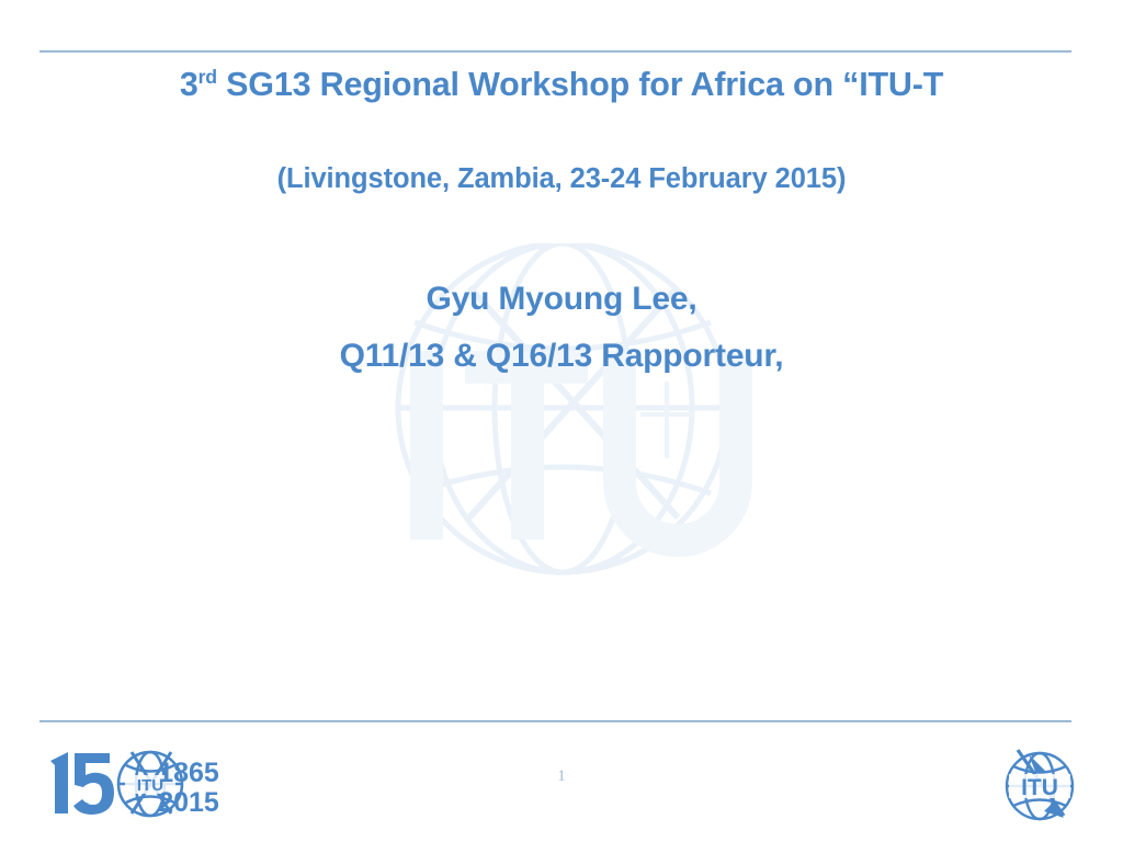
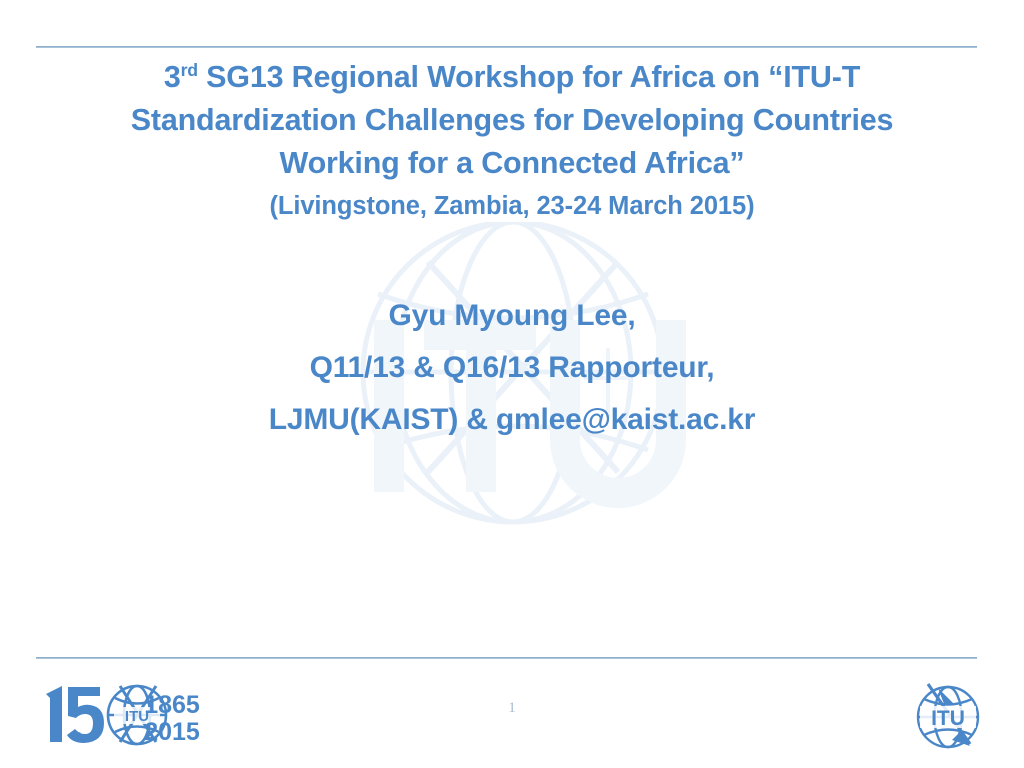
  3rd SG13 Regional Workshop for Africa on “ITU-T
+ Standardization Challenges for Developing Countries
+ Working for a Connected Africa”
- (Livingstone, Zambia, 23-24 February 2015)
+ (Livingstone, Zambia, 23-24 March 2015)
  Gyu Myoung Lee,
  Q11/13 & Q16/13 Rapporteur,
+ LJMU(KAIST) & gmlee@kaist.ac.kr
  ITU
  1865
  2015
  ITU
  1
